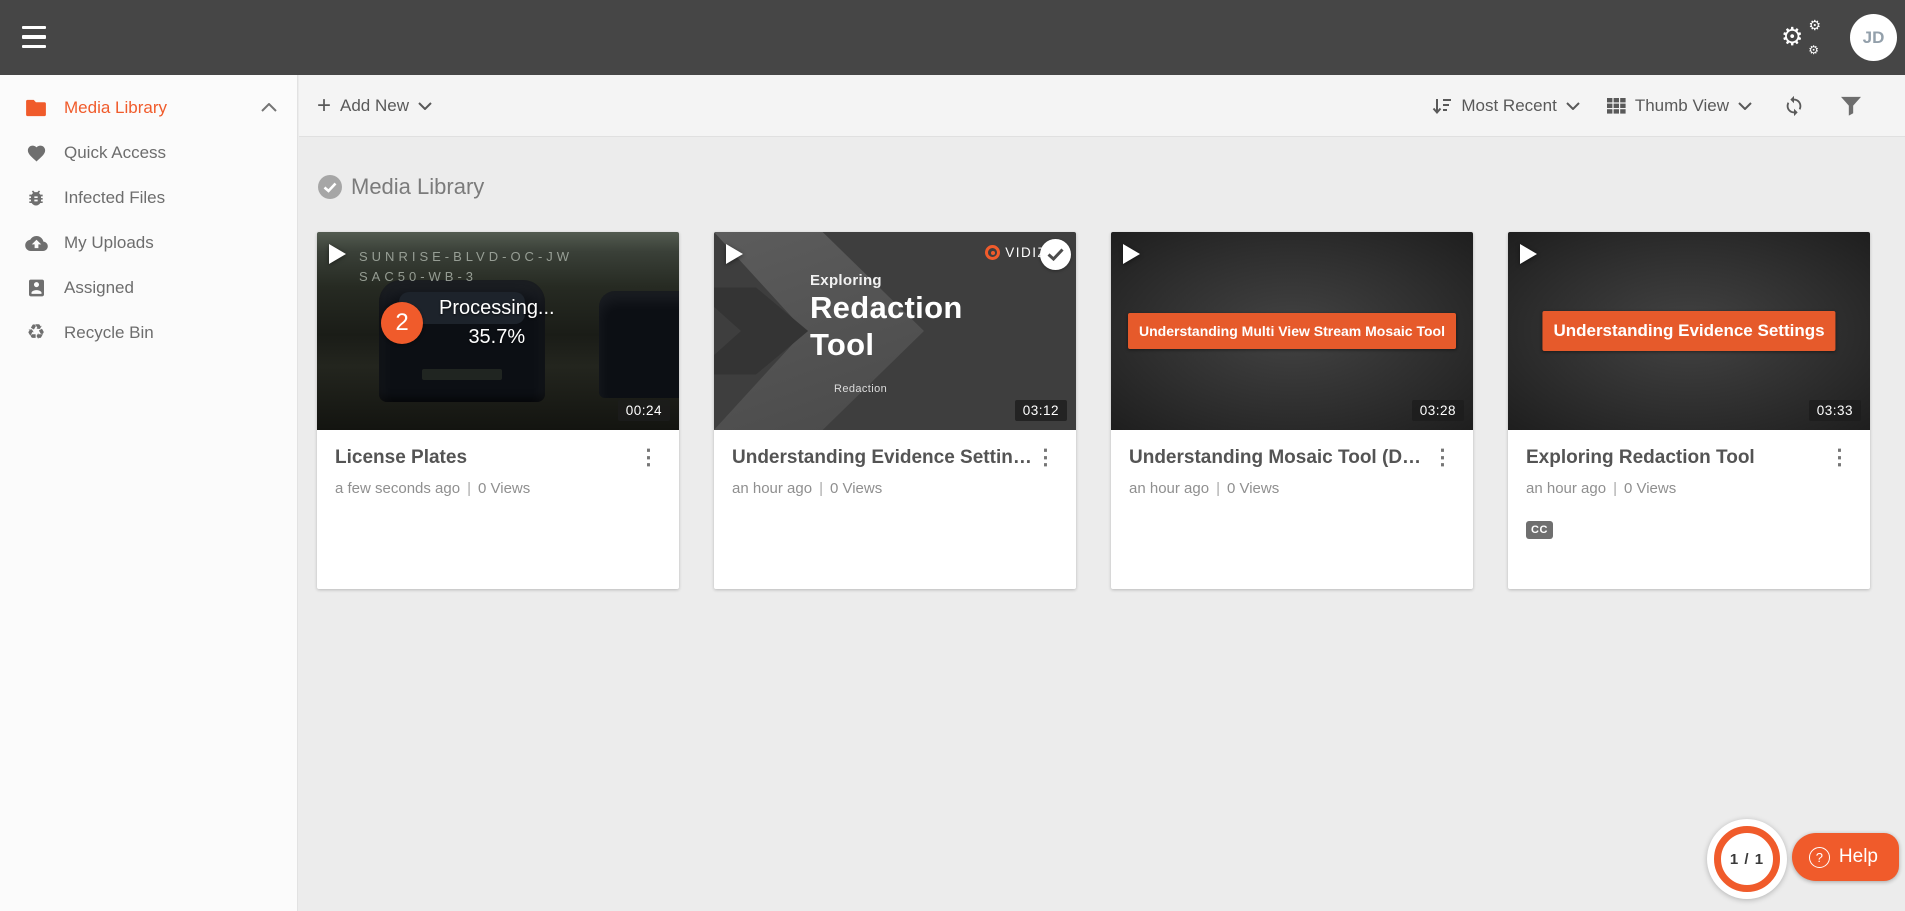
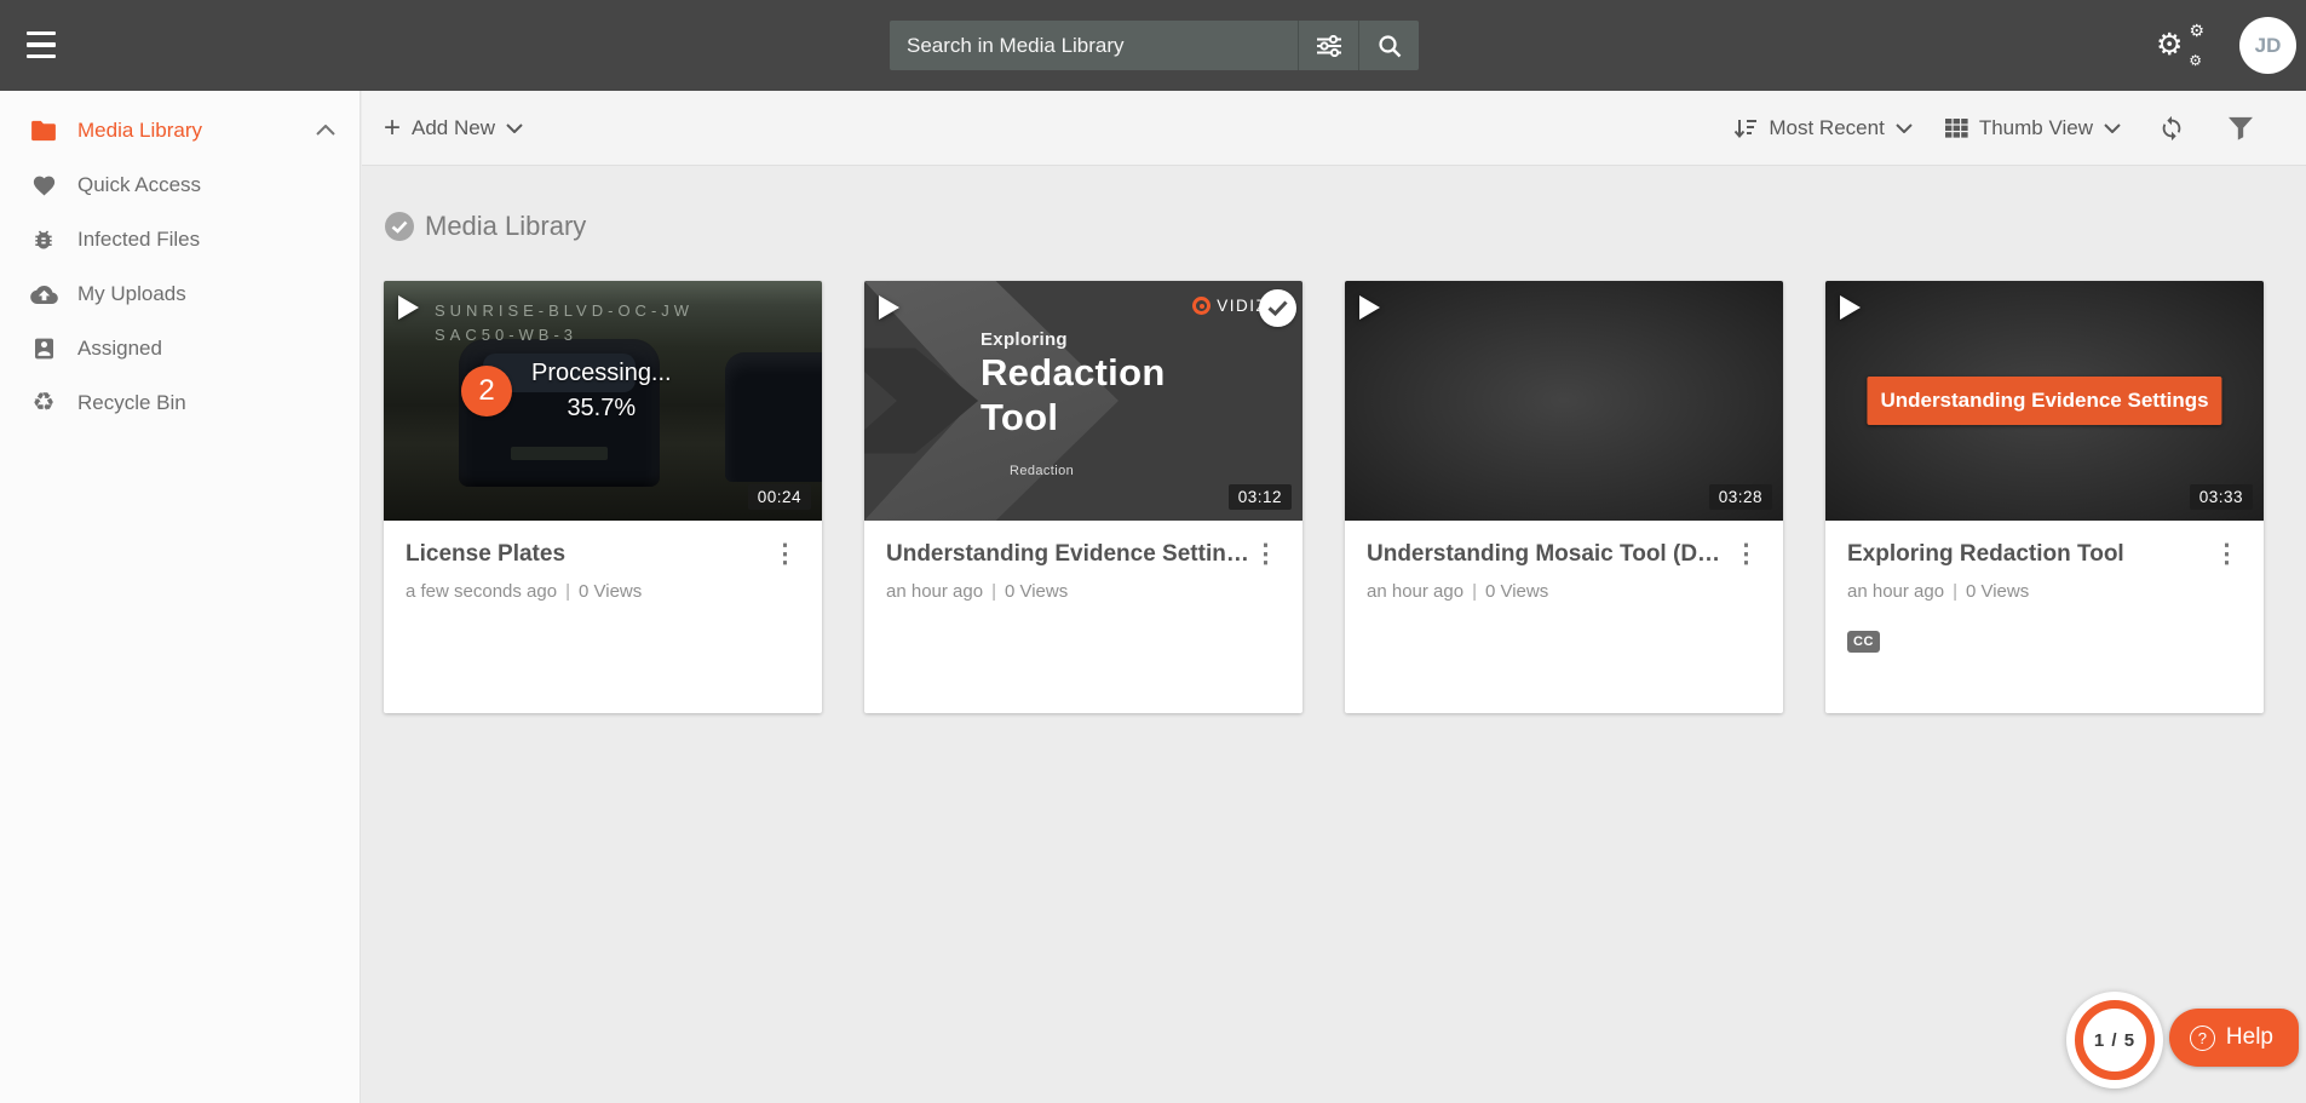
+ Search in Media Library
  ⚙
  ⚙
  ⚙
  JD
  Media Library
  Quick Access
  Infected Files
  My Uploads
  Assigned
  ♻
  Recycle Bin
  +
  Add New
  Most Recent
  Thumb View
  Media Library
  SUNRISE-BLVD-OC-JW
  SAC50-WB-3
  2
  Processing...
  35.7%
  00:24
  License Plates
  ⋮
  a few seconds ago | 0 Views
  Exploring
  Redaction
  Tool
  Redaction
  03:12
  Understanding Evidence Settin…
  ⋮
  an hour ago | 0 Views
- Understanding Multi View Stream Mosaic Tool
  03:28
  Understanding Mosaic Tool (D…
  ⋮
  an hour ago | 0 Views
  Understanding Evidence Settings
  03:33
  Exploring Redaction Tool
  ⋮
  an hour ago | 0 Views
  CC
- 1 / 1
+ 1 / 5
  ?
  Help
